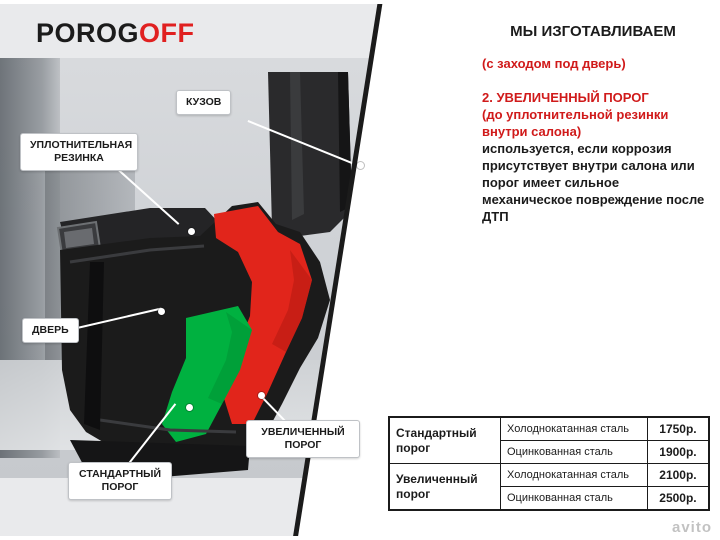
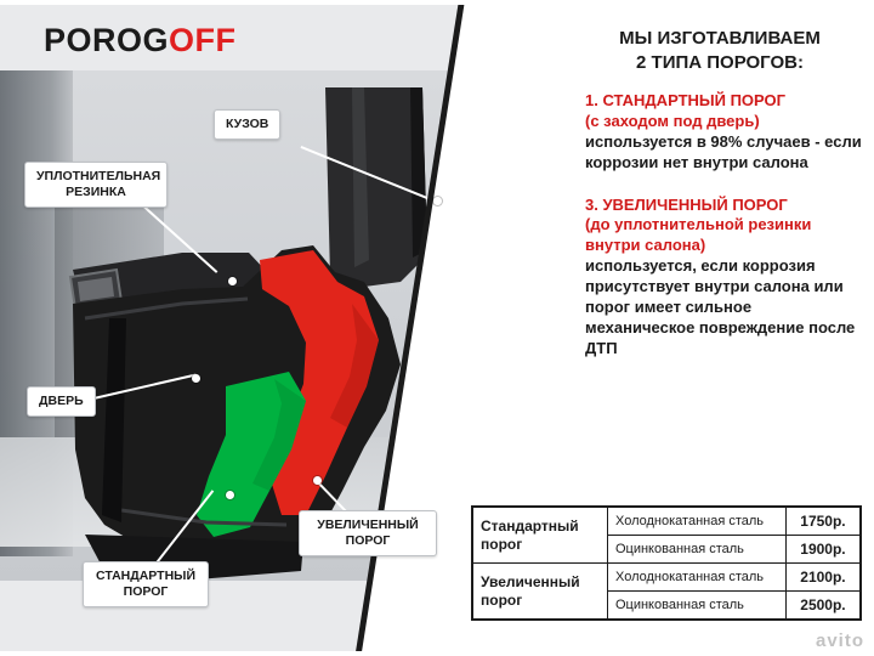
  КУЗОВ
  УПЛОТНИТЕЛЬНАЯ
  РЕЗИНКА
  ДВЕРЬ
  СТАНДАРТНЫЙ
  ПОРОГ
  УВЕЛИЧЕННЫЙ
  ПОРОГ
  POROGOFF
  МЫ ИЗГОТАВЛИВАЕМ
+ 2 ТИПА ПОРОГОВ:
+ 1. СТАНДАРТНЫЙ ПОРОГ
  (с заходом под дверь)
+ используется в 98% случаев - если коррозии нет внутри салона
- 2. УВЕЛИЧЕННЫЙ ПОРОГ
+ 3. УВЕЛИЧЕННЫЙ ПОРОГ
  (до уплотнительной резинки внутри салона)
  используется, если коррозия присутствует внутри салона или порог имеет сильное механическое повреждение после ДТП
  Стандартный порог	Холоднокатанная сталь	1750р.
  Оцинкованная сталь	1900р.
  Увеличенный порог	Холоднокатанная сталь	2100р.
  Оцинкованная сталь	2500р.
  avito
